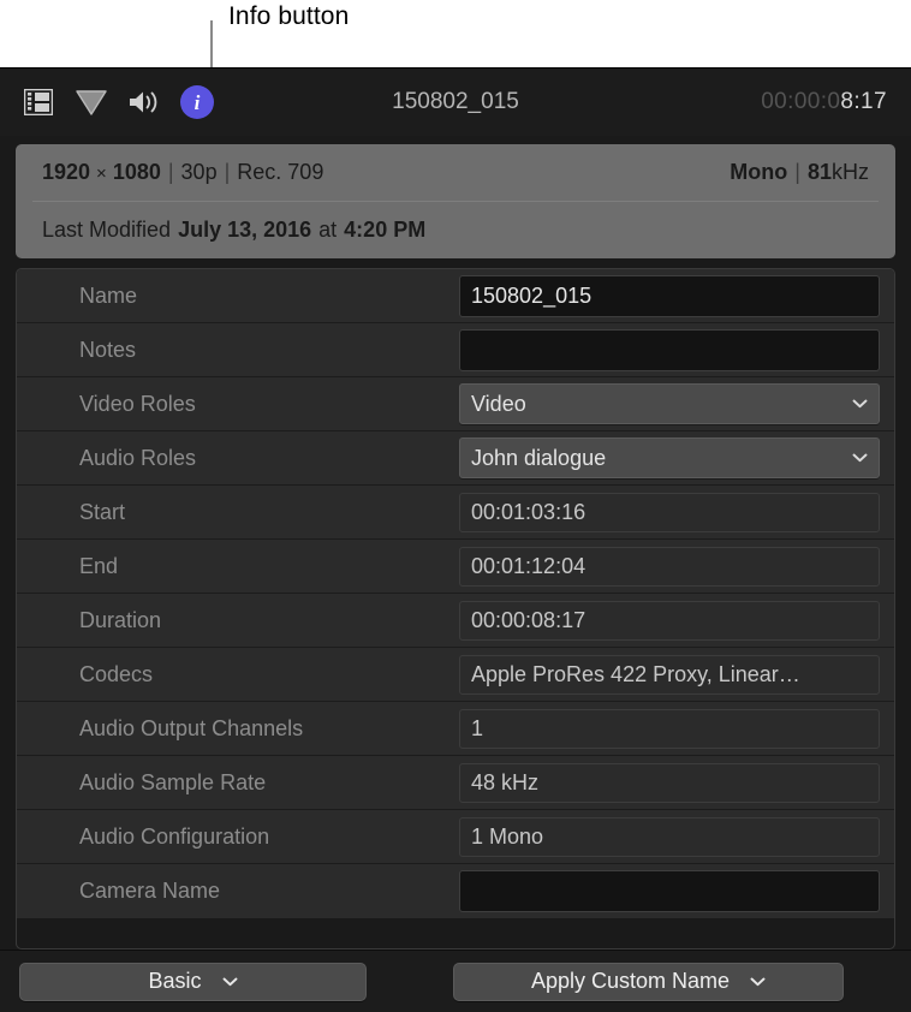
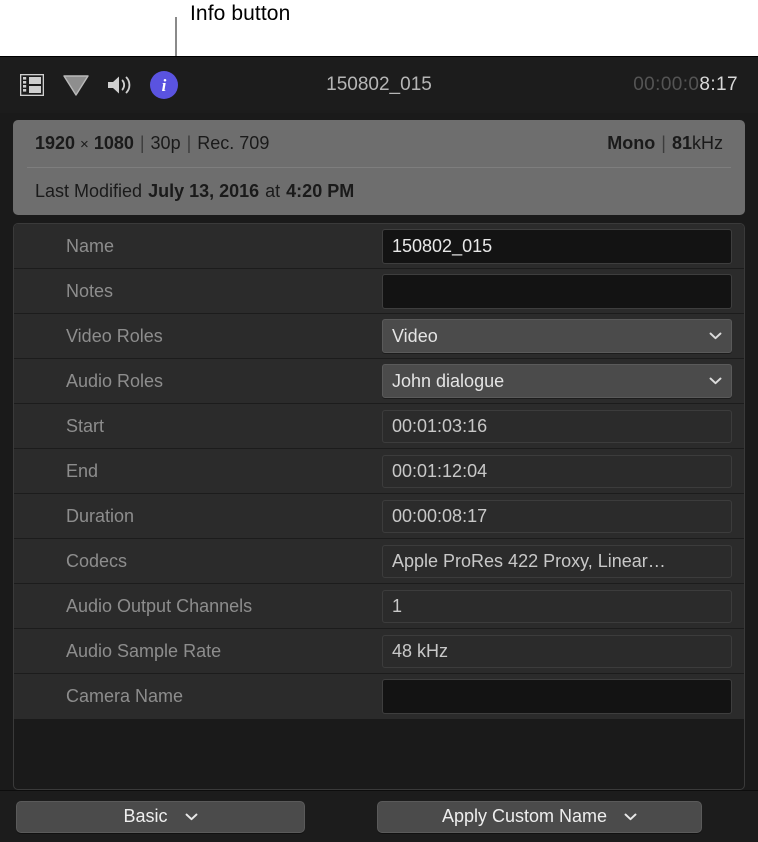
  Info button
  i
  150802_015
  00:00:08:17
  1920
  ×
  1080
  |
  30p
  |
  Rec. 709
  Mono
  |
  81
  kHz
  Last Modified
  July 13, 2016
  at
  4:20 PM
  Name
  150802_015
  Notes
  Video Roles
  Video
  Audio Roles
  John dialogue
  Start
  00:01:03:16
  End
  00:01:12:04
  Duration
  00:00:08:17
  Codecs
  Apple ProRes 422 Proxy, Linear…
  Audio Output Channels
  1
  Audio Sample Rate
  48 kHz
- Audio Configuration
- 1 Mono
  Camera Name
  Basic
  Apply Custom Name
